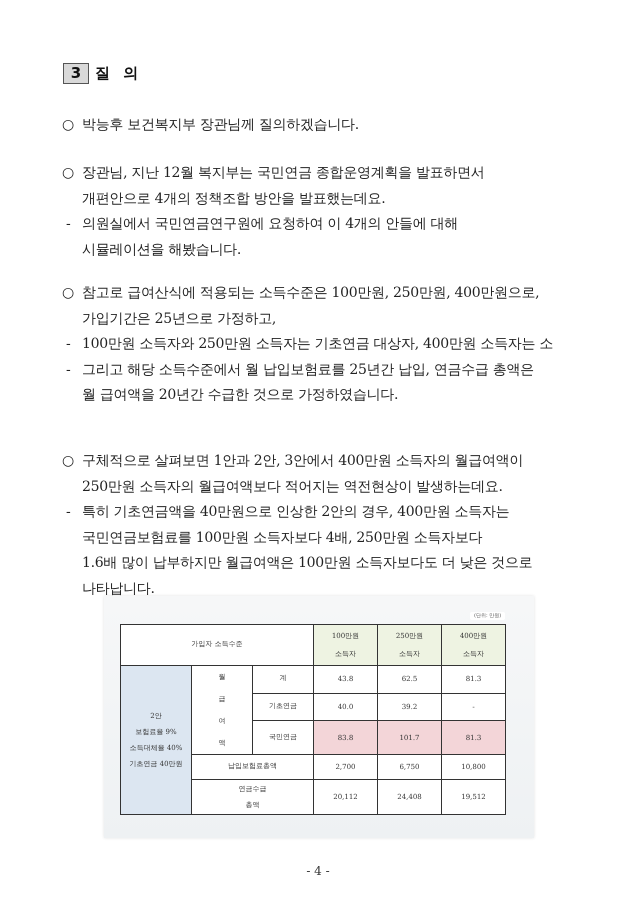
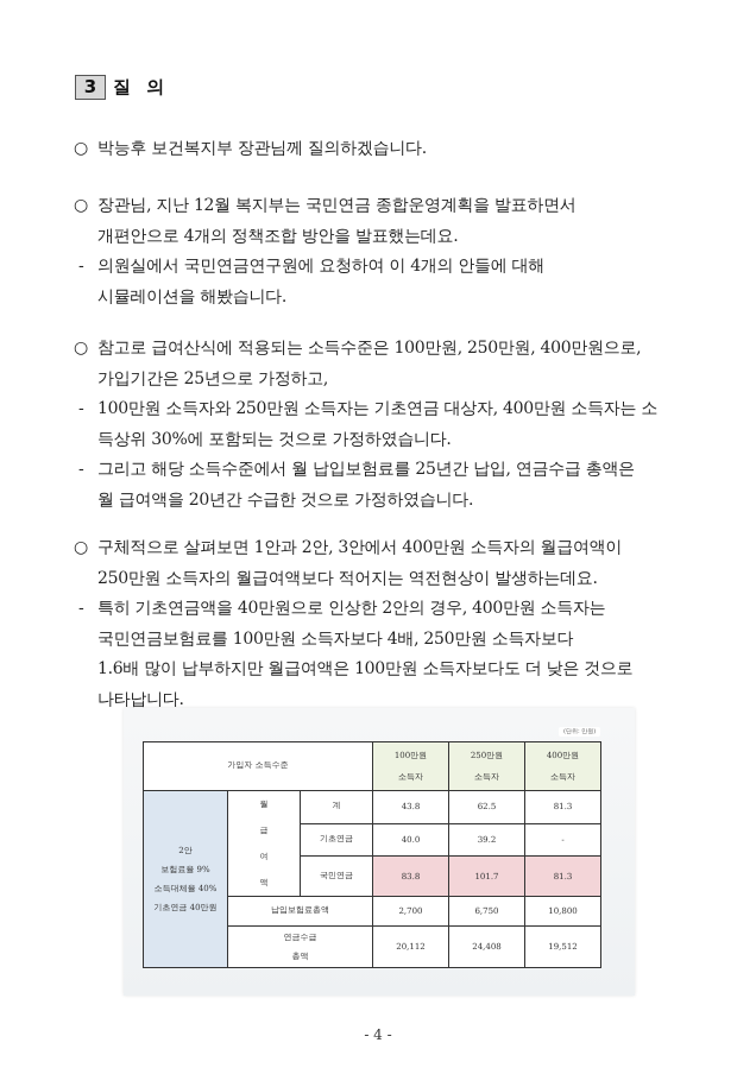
  3
  질 의
  ○
  박능후 보건복지부 장관님께 질의하겠습니다.
  ○
  장관님, 지난 12월 복지부는 국민연금 종합운영계획을 발표하면서
  개편안으로 4개의 정책조합 방안을 발표했는데요.
  -
  의원실에서 국민연금연구원에 요청하여 이 4개의 안들에 대해
  시뮬레이션을 해봤습니다.
  ○
  참고로 급여산식에 적용되는 소득수준은 100만원, 250만원, 400만원으로,
  가입기간은 25년으로 가정하고,
  -
  100만원 소득자와 250만원 소득자는 기초연금 대상자, 400만원 소득자는 소
+ 득상위 30%에 포함되는 것으로 가정하였습니다.
  -
  그리고 해당 소득수준에서 월 납입보험료를 25년간 납입, 연금수급 총액은
  월 급여액을 20년간 수급한 것으로 가정하였습니다.
  ○
  구체적으로 살펴보면 1안과 2안, 3안에서 400만원 소득자의 월급여액이
  250만원 소득자의 월급여액보다 적어지는 역전현상이 발생하는데요.
  -
  특히 기초연금액을 40만원으로 인상한 2안의 경우, 400만원 소득자는
  국민연금보험료를 100만원 소득자보다 4배, 250만원 소득자보다
  1.6배 많이 납부하지만 월급여액은 100만원 소득자보다도 더 낮은 것으로
  나타납니다.
  가입자 소득수준	100만원 소득자	250만원 소득자	400만원 소득자
  2안 보험료율 9% 소득대체율 40% 기초연금 40만원	월 급 여 액	계	43.8	62.5	81.3
  기초연금	40.0	39.2	-
  국민연금	83.8	101.7	81.3
  납입보험료총액	2,700	6,750	10,800
  연금수급 총액	20,112	24,408	19,512
  - 4 -
